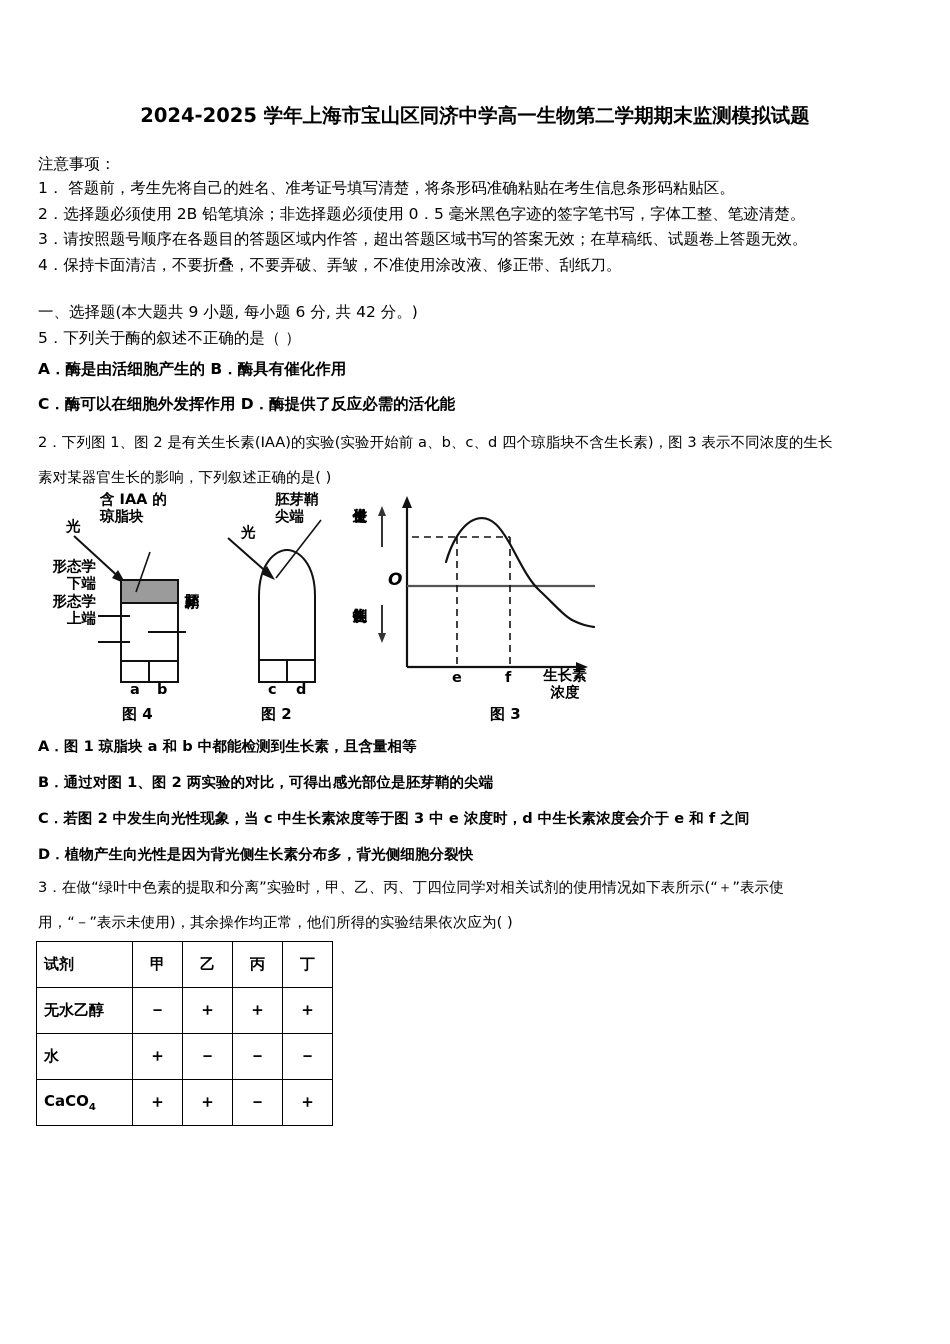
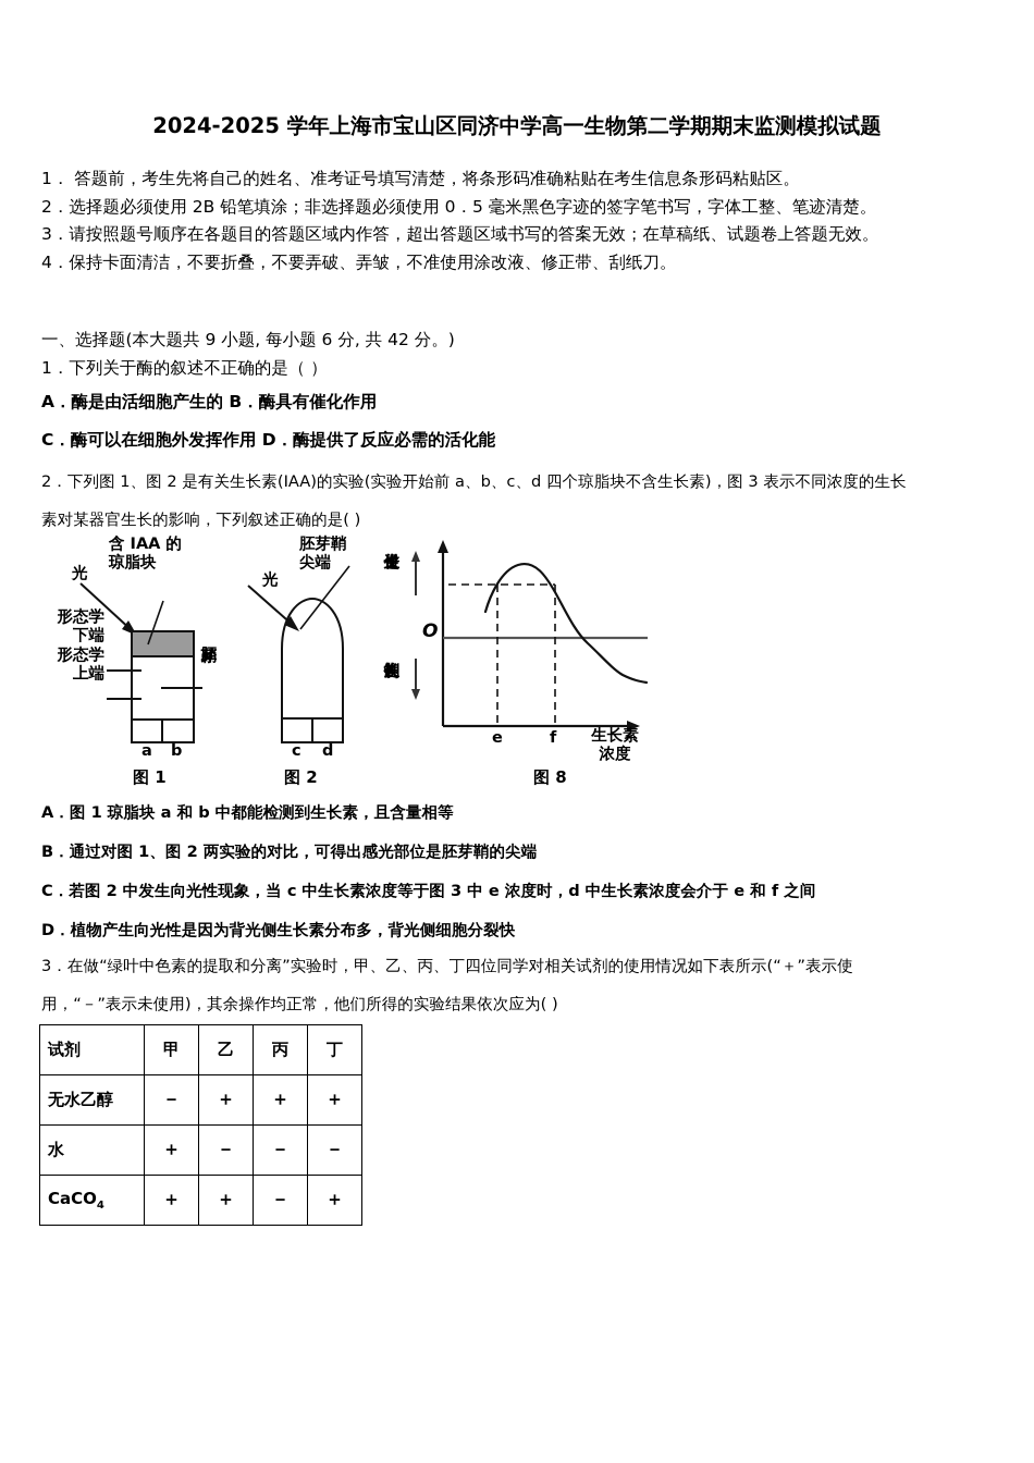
  2024-2025 学年上海市宝山区同济中学高一生物第二学期期末监测模拟试题
- 注意事项：
  1． 答题前，考生先将自己的姓名、准考证号填写清楚，将条形码准确粘贴在考生信息条形码粘贴区。
  2．选择题必须使用 2B 铅笔填涂；非选择题必须使用 0．5 毫米黑色字迹的签字笔书写，字体工整、笔迹清楚。
  3．请按照题号顺序在各题目的答题区域内作答，超出答题区域书写的答案无效；在草稿纸、试题卷上答题无效。
  4．保持卡面清洁，不要折叠，不要弄破、弄皱，不准使用涂改液、修正带、刮纸刀。
  一、选择题(本大题共 9 小题, 每小题 6 分, 共 42 分。)
- 5．下列关于酶的叙述不正确的是（ ）
+ 1．下列关于酶的叙述不正确的是（ ）
  A．酶是由活细胞产生的 B．酶具有催化作用
  C．酶可以在细胞外发挥作用 D．酶提供了反应必需的活化能
  2．下列图 1、图 2 是有关生长素(IAA)的实验(实验开始前 a、b、c、d 四个琼脂块不含生长素)，图 3 表示不同浓度的生长
  素对某器官生长的影响，下列叙述正确的是( )
  含 IAA 的
  琼脂块
  光
  形态学
  下端
  形态学
  上端
  a
  b
- 图 4
+ 图 1
  胚芽鞘
  尖端
  光
  c
  d
  图 2
  O
  e
  f
  生长素
  浓度
- 图 3
+ 图 8
  A．图 1 琼脂块 a 和 b 中都能检测到生长素，且含量相等
  B．通过对图 1、图 2 两实验的对比，可得出感光部位是胚芽鞘的尖端
  C．若图 2 中发生向光性现象，当 c 中生长素浓度等于图 3 中 e 浓度时，d 中生长素浓度会介于 e 和 f 之间
  D．植物产生向光性是因为背光侧生长素分布多，背光侧细胞分裂快
  3．在做“绿叶中色素的提取和分离”实验时，甲、乙、丙、丁四位同学对相关试剂的使用情况如下表所示(“＋”表示使
  用，“－”表示未使用)，其余操作均正常，他们所得的实验结果依次应为( )
  试剂	甲	乙	丙	丁
  无水乙醇	－	＋	＋	＋
  水	＋	－	－	－
  CaCO4	＋	＋	－	＋
